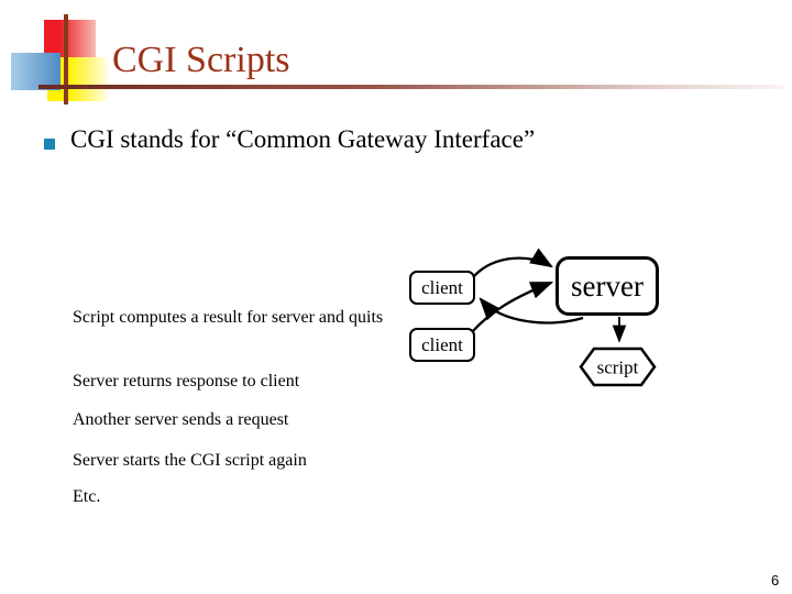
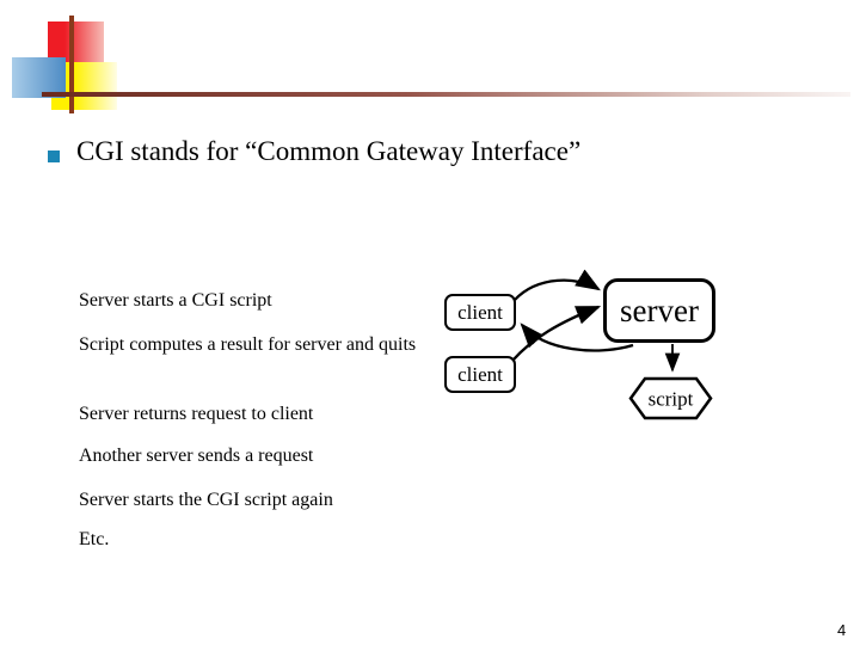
- CGI Scripts
  CGI stands for “Common Gateway Interface”
+ Server starts a CGI script
  Script computes a result for server and quits
- Server returns response to client
+ Server returns request to client
  Another server sends a request
  Server starts the CGI script again
  Etc.
  client
  client
  server
  script
- 6
+ 4
